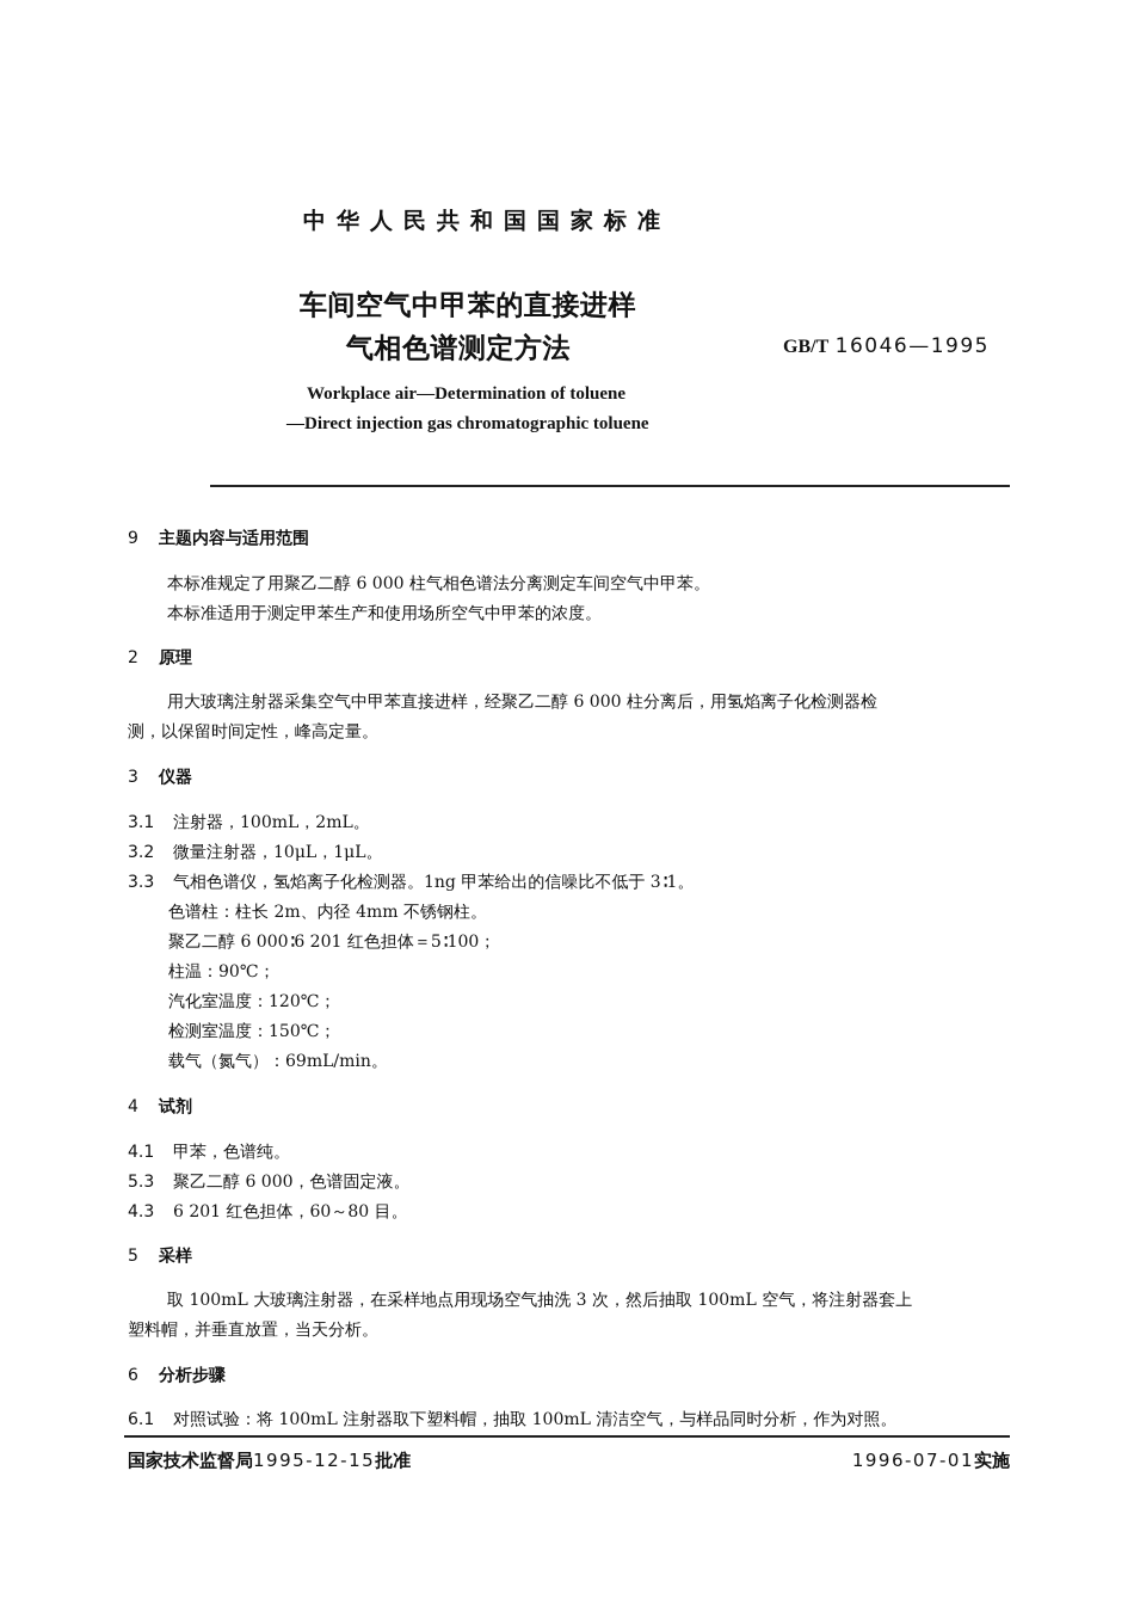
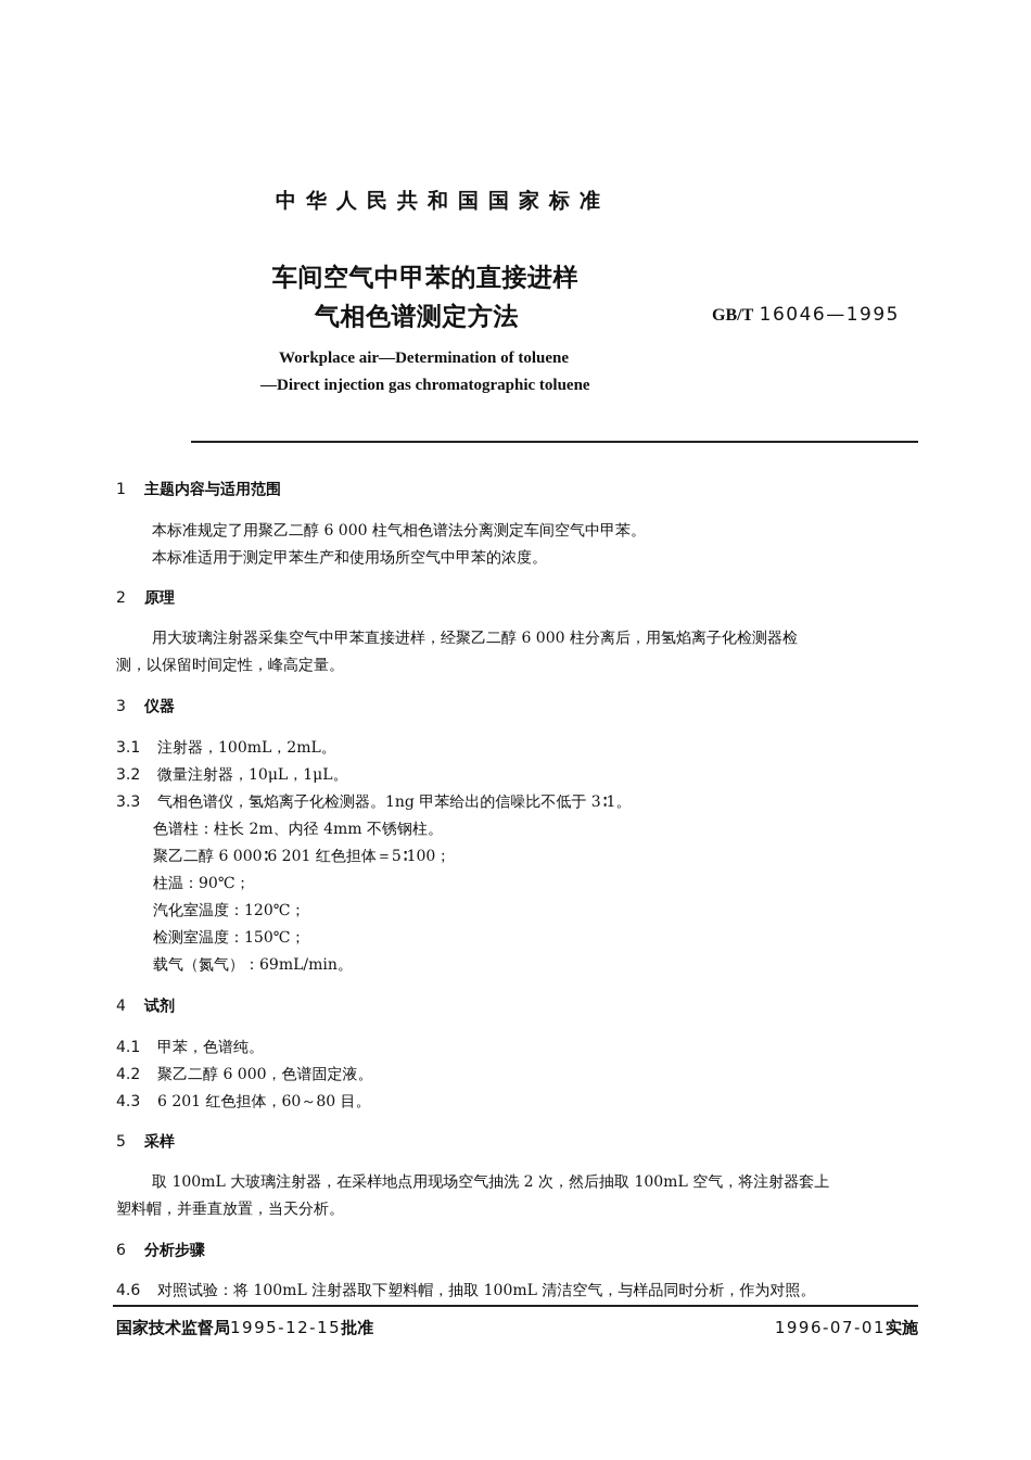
  中华人民共和国国家标准
  车间空气中甲苯的直接进样
  气相色谱测定方法
  GB/T 16046—1995
  Workplace air—Determination of toluene
  —Direct injection gas chromatographic toluene
- 9 主题内容与适用范围
+ 1 主题内容与适用范围
  本标准规定了用聚乙二醇 6 000 柱气相色谱法分离测定车间空气中甲苯。
  本标准适用于测定甲苯生产和使用场所空气中甲苯的浓度。
  2 原理
  用大玻璃注射器采集空气中甲苯直接进样，经聚乙二醇 6 000 柱分离后，用氢焰离子化检测器检
  测，以保留时间定性，峰高定量。
  3 仪器
  3.1 注射器，100mL，2mL。
  3.2 微量注射器，10μL，1μL。
  3.3 气相色谱仪，氢焰离子化检测器。1ng 甲苯给出的信噪比不低于 3∶1。
  色谱柱：柱长 2m、内径 4mm 不锈钢柱。
  聚乙二醇 6 000∶6 201 红色担体＝5∶100；
  柱温：90℃；
  汽化室温度：120℃；
  检测室温度：150℃；
  载气（氮气）：69mL/min。
  4 试剂
  4.1 甲苯，色谱纯。
- 5.3 聚乙二醇 6 000，色谱固定液。
+ 4.2 聚乙二醇 6 000，色谱固定液。
  4.3 6 201 红色担体，60～80 目。
  5 采样
- 取 100mL 大玻璃注射器，在采样地点用现场空气抽洗 3 次，然后抽取 100mL 空气，将注射器套上
+ 取 100mL 大玻璃注射器，在采样地点用现场空气抽洗 2 次，然后抽取 100mL 空气，将注射器套上
  塑料帽，并垂直放置，当天分析。
  6 分析步骤
- 6.1 对照试验：将 100mL 注射器取下塑料帽，抽取 100mL 清洁空气，与样品同时分析，作为对照。
+ 4.6 对照试验：将 100mL 注射器取下塑料帽，抽取 100mL 清洁空气，与样品同时分析，作为对照。
  国家技术监督局1995-12-15批准
  1996-07-01实施
